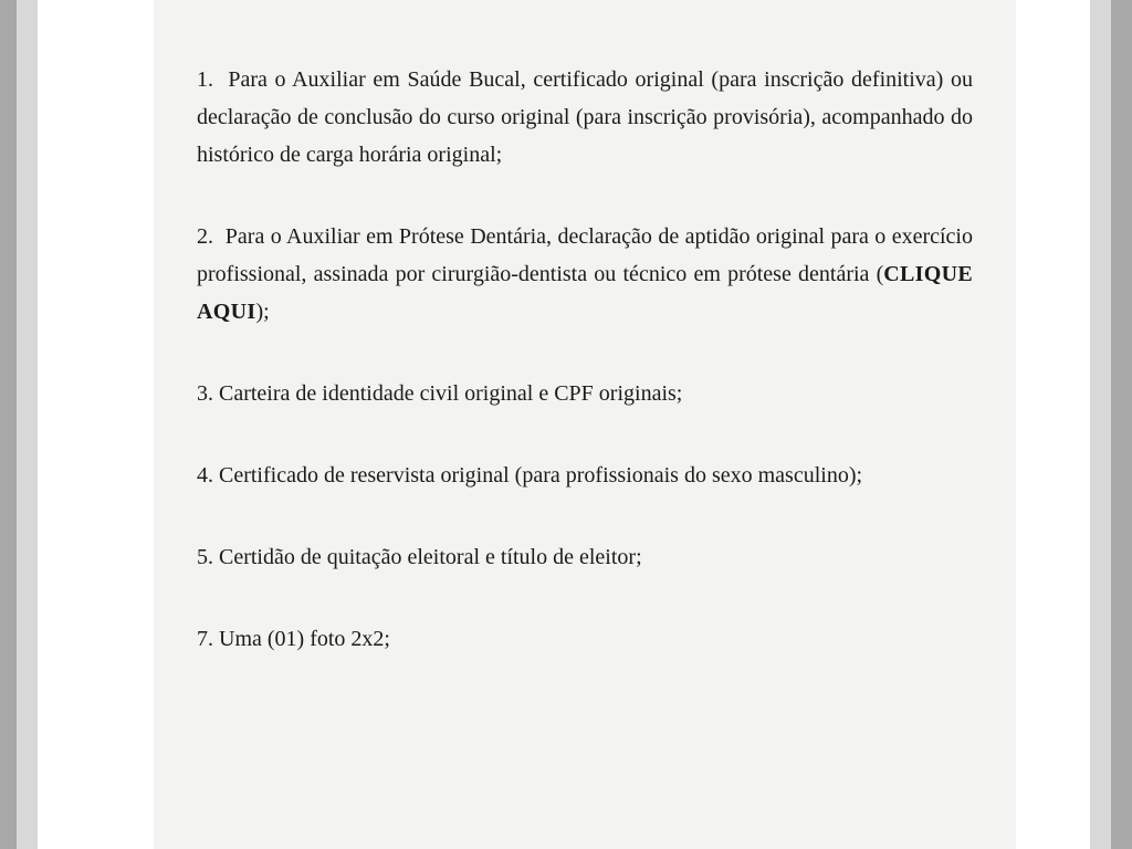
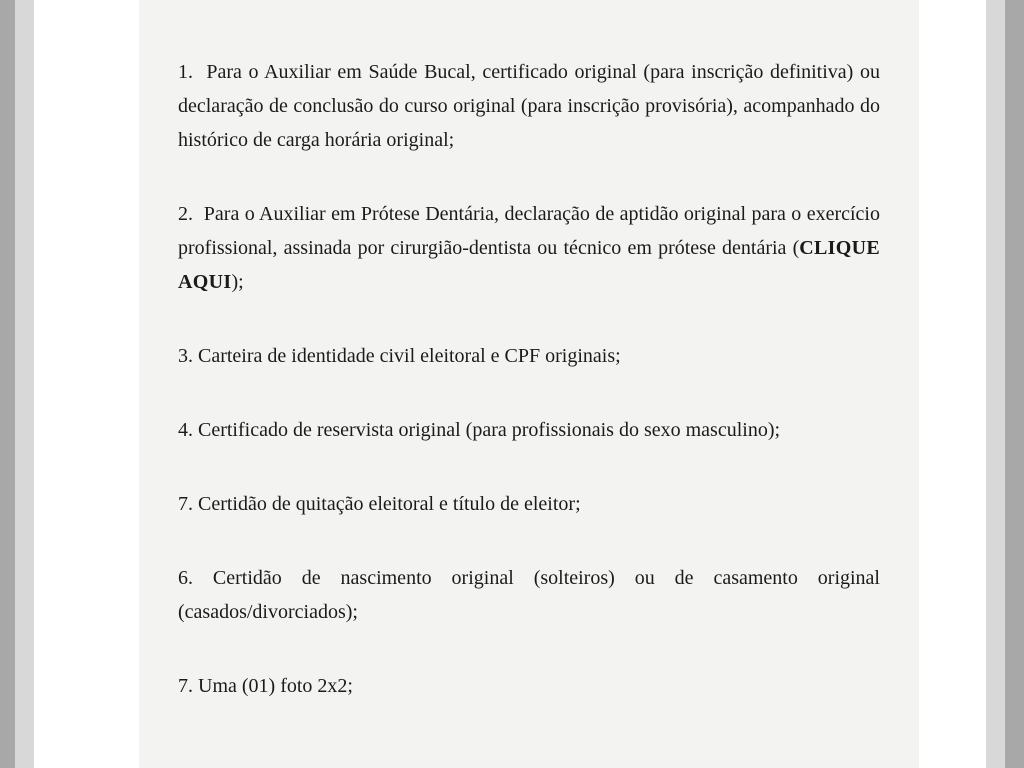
  1. Para o Auxiliar em Saúde Bucal, certificado original (para inscrição definitiva) ou declaração de conclusão do curso original (para inscrição provisória), acompanhado do histórico de carga horária original;
  2. Para o Auxiliar em Prótese Dentária, declaração de aptidão original para o exercício profissional, assinada por cirurgião-dentista ou técnico em prótese dentária (CLIQUE AQUI);
- 3. Carteira de identidade civil original e CPF originais;
+ 3. Carteira de identidade civil eleitoral e CPF originais;
  4. Certificado de reservista original (para profissionais do sexo masculino);
- 5. Certidão de quitação eleitoral e título de eleitor;
+ 7. Certidão de quitação eleitoral e título de eleitor;
+ 6. Certidão de nascimento original (solteiros) ou de casamento original (casados/divorciados);
  7. Uma (01) foto 2x2;
